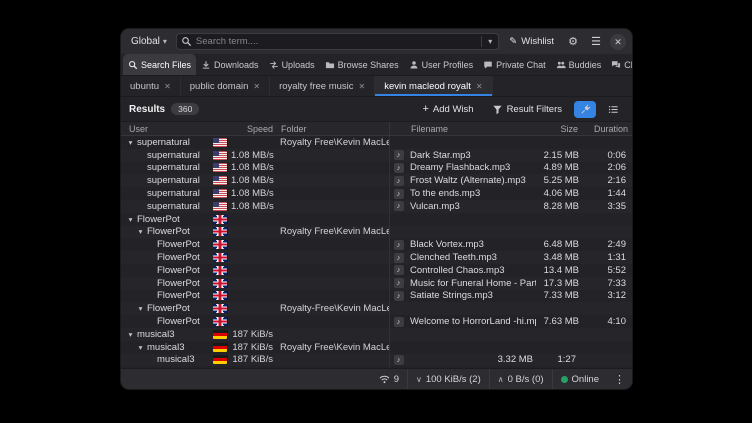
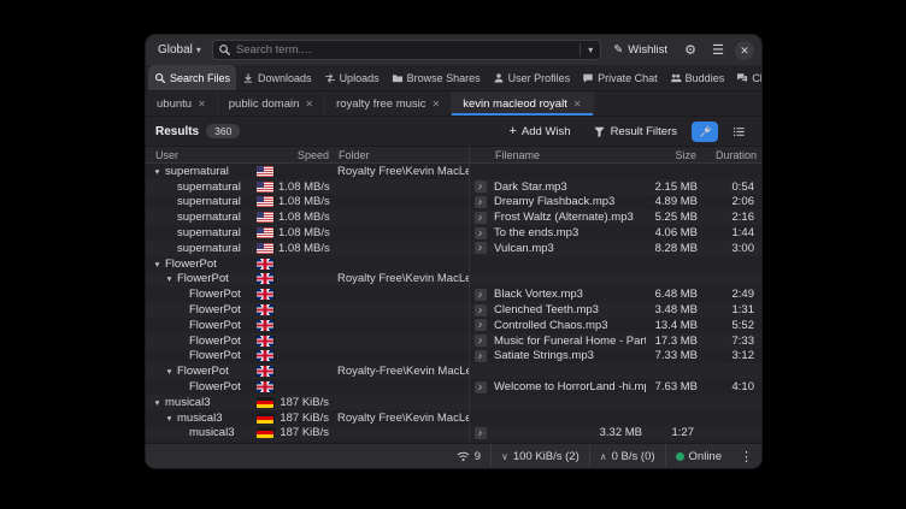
  Global
  ▾
  Search term....
  ▾
  ✎
  Wishlist
  ⚙
  ☰
  ✕
  Search Files
  Downloads
  Uploads
  Browse Shares
  User Profiles
  Private Chat
  Buddies
  ubuntu
  ✕
  public domain
  ✕
  royalty free music
  ✕
  kevin macleod royalt
  ✕
  Results
  360
  +
  Add Wish
  Result Filters
  User
  Speed
  Folder
  Filename
  Size
  Duration
  ▾
  supernatural
  Royalty Free\Kevin MacLe
  supernatural
  1.08 MB/s
  ♪
  Dark Star.mp3
  2.15 MB
- 0:06
+ 0:54
  supernatural
  1.08 MB/s
  ♪
  Dreamy Flashback.mp3
  4.89 MB
  2:06
  supernatural
  1.08 MB/s
  ♪
  Frost Waltz (Alternate).mp3
  5.25 MB
  2:16
  supernatural
  1.08 MB/s
  ♪
  To the ends.mp3
  4.06 MB
  1:44
  supernatural
  1.08 MB/s
  ♪
  Vulcan.mp3
  8.28 MB
- 3:35
+ 3:00
  ▾
  FlowerPot
  ▾
  FlowerPot
  Royalty Free\Kevin MacLe
  FlowerPot
  ♪
  Black Vortex.mp3
  6.48 MB
  2:49
  FlowerPot
  ♪
  Clenched Teeth.mp3
  3.48 MB
  1:31
  FlowerPot
  ♪
  Controlled Chaos.mp3
  13.4 MB
  5:52
  FlowerPot
  ♪
  Music for Funeral Home - Part
  17.3 MB
  7:33
  FlowerPot
  ♪
  Satiate Strings.mp3
  7.33 MB
  3:12
  ▾
  FlowerPot
  Royalty-Free\Kevin MacL
  FlowerPot
  ♪
  Welcome to HorrorLand -hi.m
  7.63 MB
  4:10
  ▾
  musical3
  187 KiB/s
  ▾
  musical3
  187 KiB/s
  Royalty Free\Kevin MacLe
  musical3
  187 KiB/s
  ♪
  3.32 MB
  1:27
  9
  ∨
  100 KiB/s (2)
  ∧
  0 B/s (0)
  Online
  ⋮
